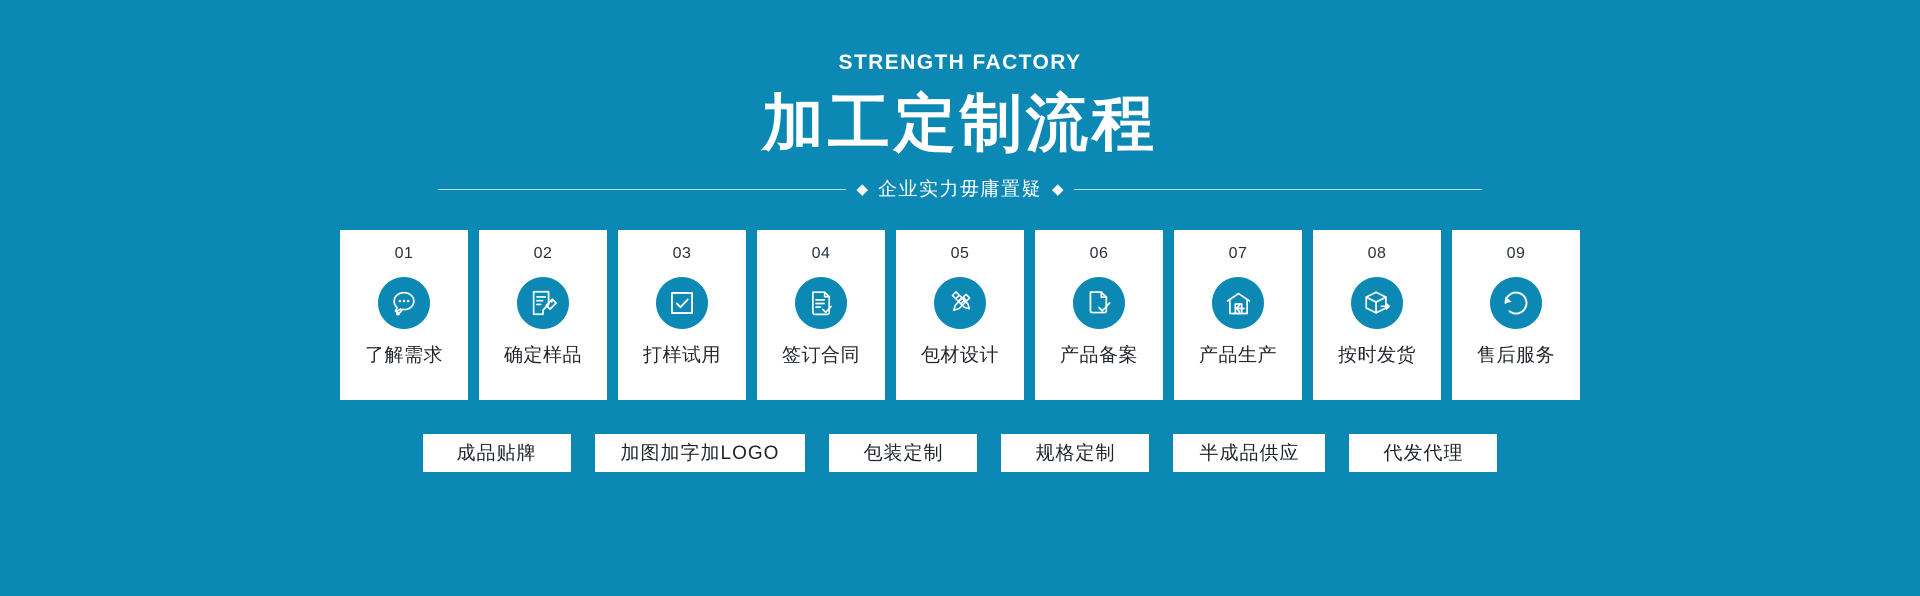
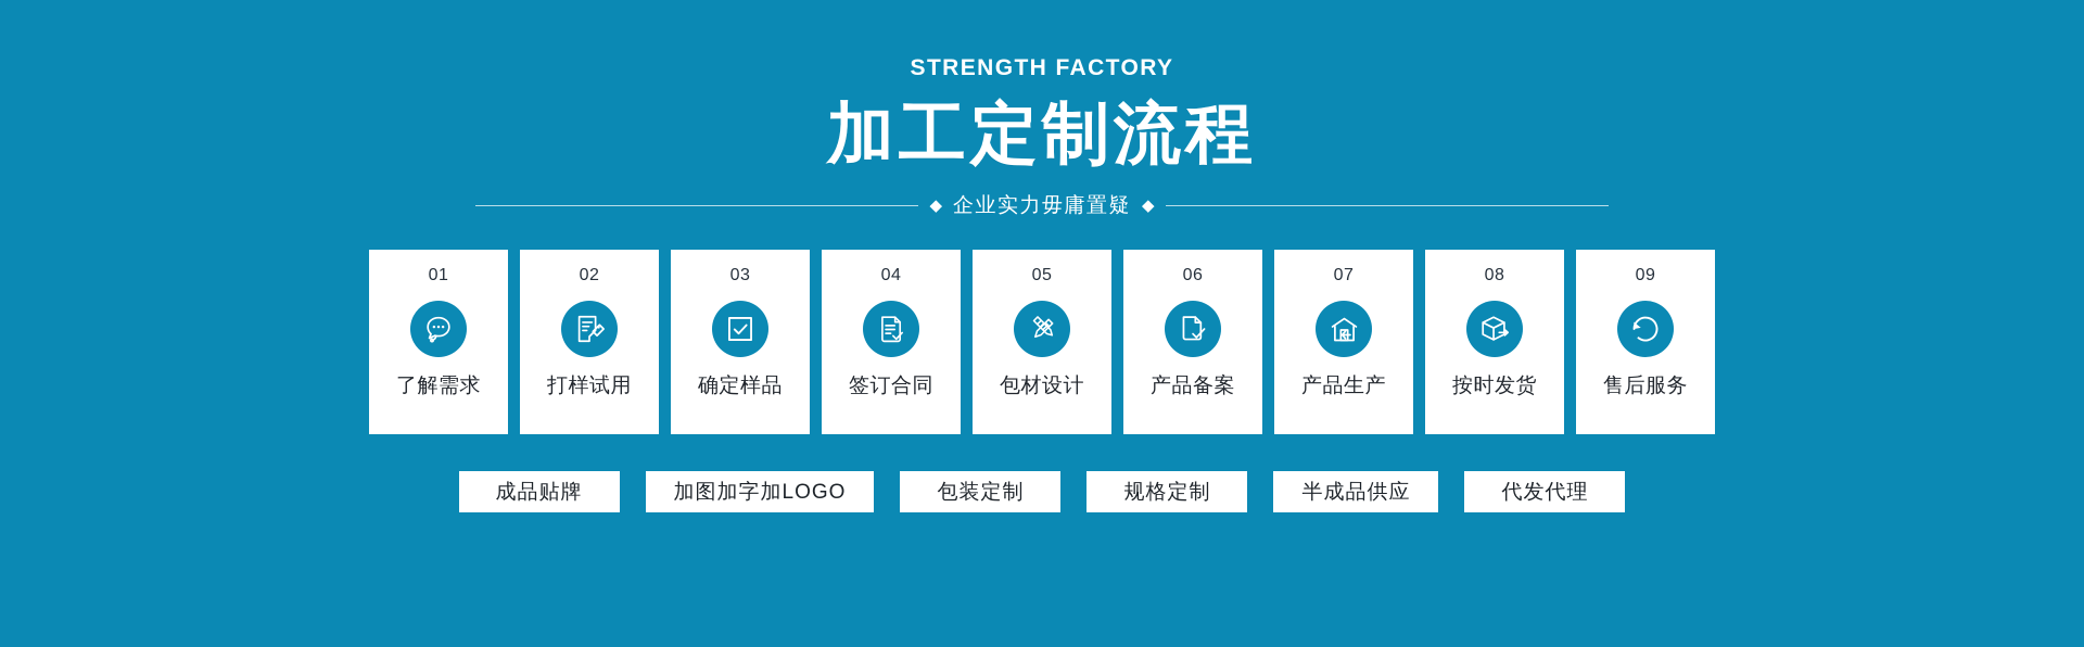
  STRENGTH FACTORY
  加工定制流程
  ◆
  企业实力毋庸置疑
  ◆
  01
  了解需求
  02
- 确定样品
+ 打样试用
  03
- 打样试用
+ 确定样品
  04
  签订合同
  05
  包材设计
  06
  产品备案
  07
  产品生产
  08
  按时发货
  09
  售后服务
  成品贴牌
  加图加字加LOGO
  包装定制
  规格定制
  半成品供应
  代发代理
